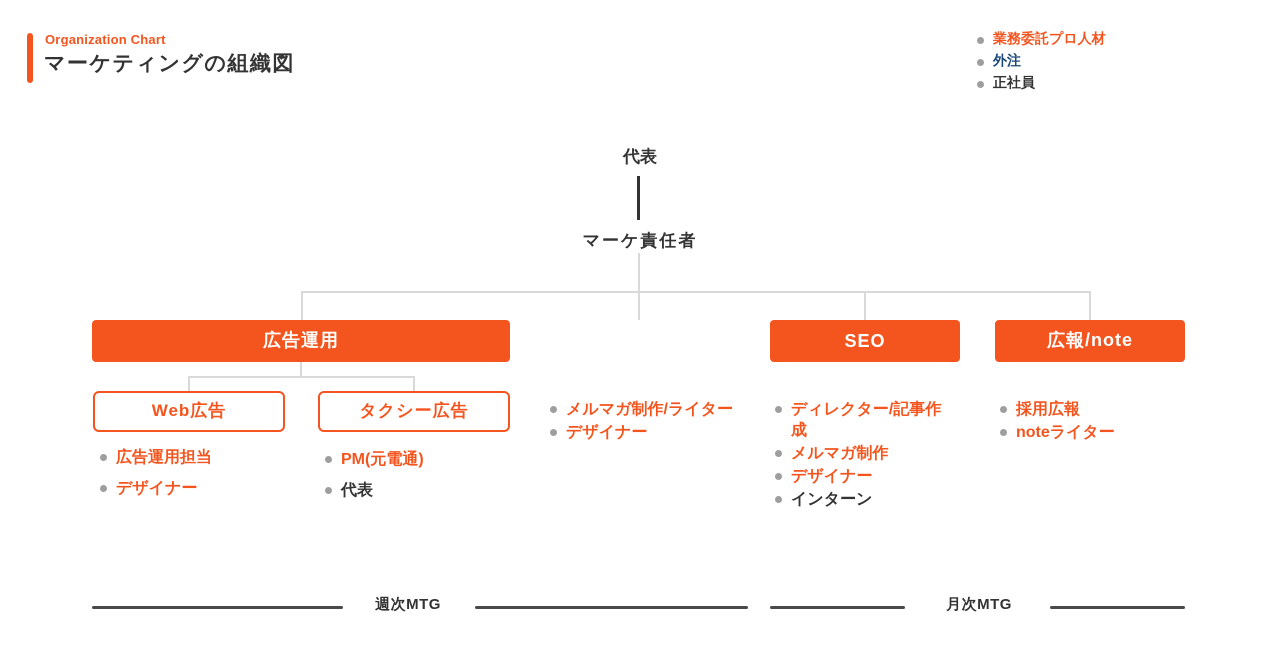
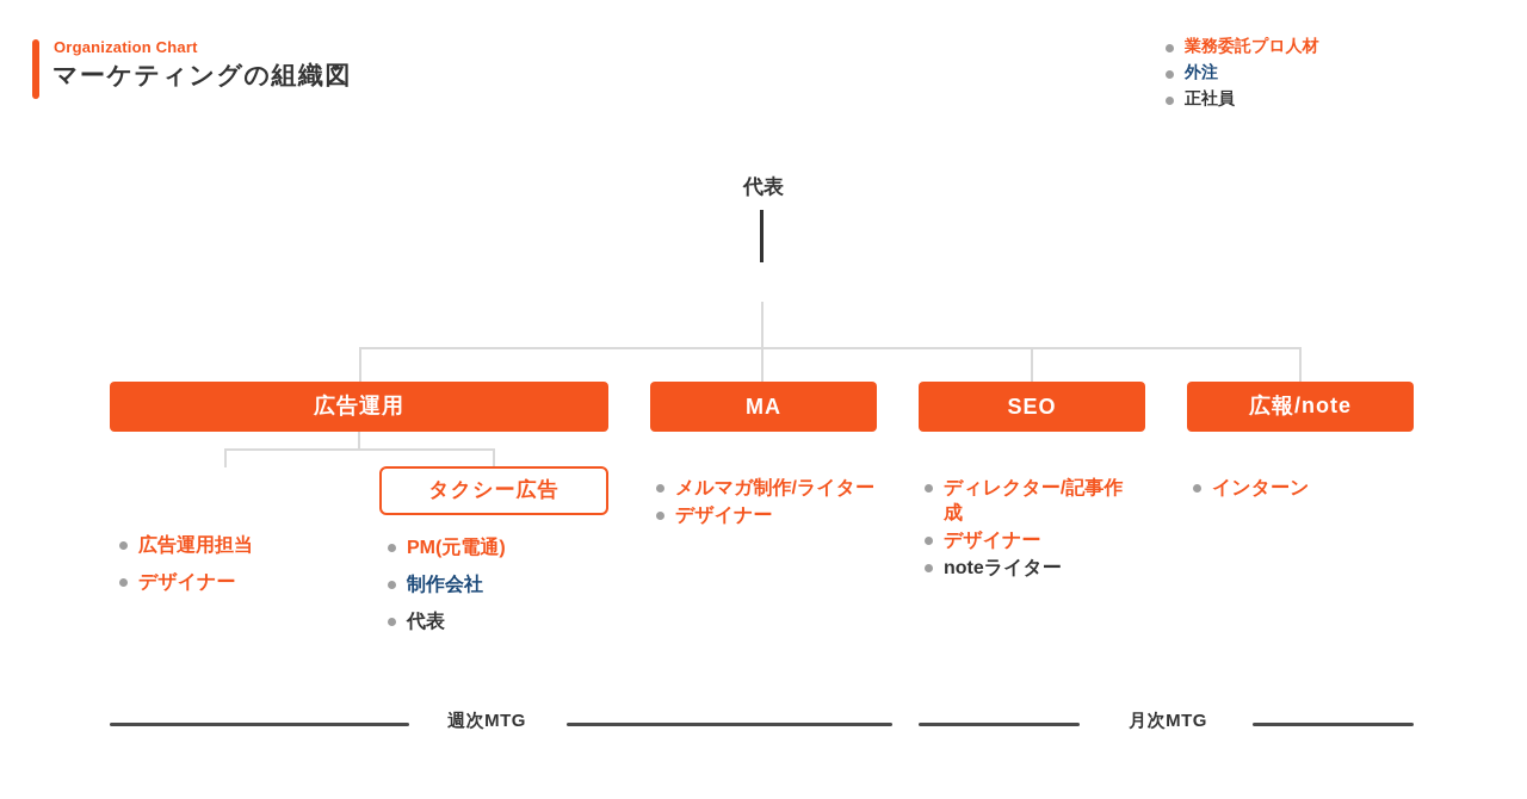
  Organization Chart
  マーケティングの組織図
  業務委託プロ人材
  外注
  正社員
  代表
- マーケ責任者
  広告運用
+ MA
  SEO
  広報/note
- Web広告
  タクシー広告
  広告運用担当
  デザイナー
  PM(元電通)
+ 制作会社
  代表
  メルマガ制作/ライター
  デザイナー
  ディレクター/記事作成
- メルマガ制作
  デザイナー
- インターン
+ noteライター
- 採用広報
- noteライター
+ インターン
  週次MTG
  月次MTG
